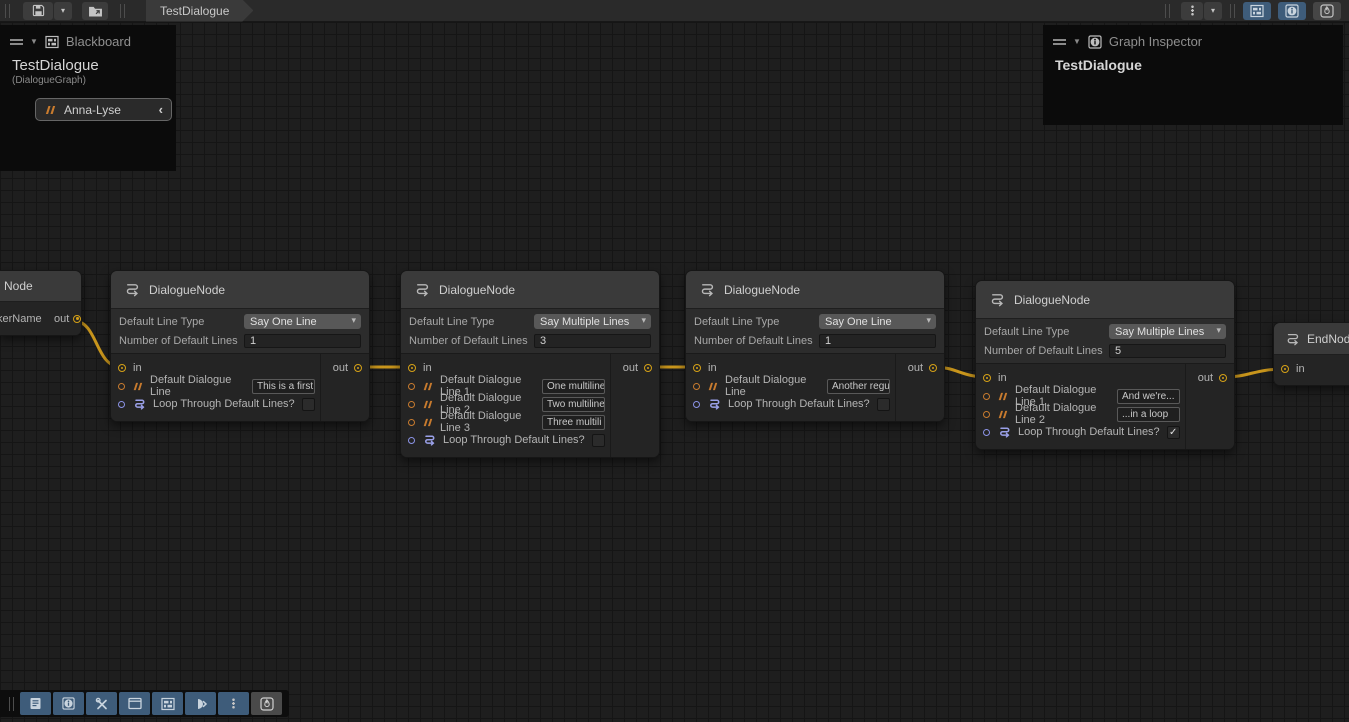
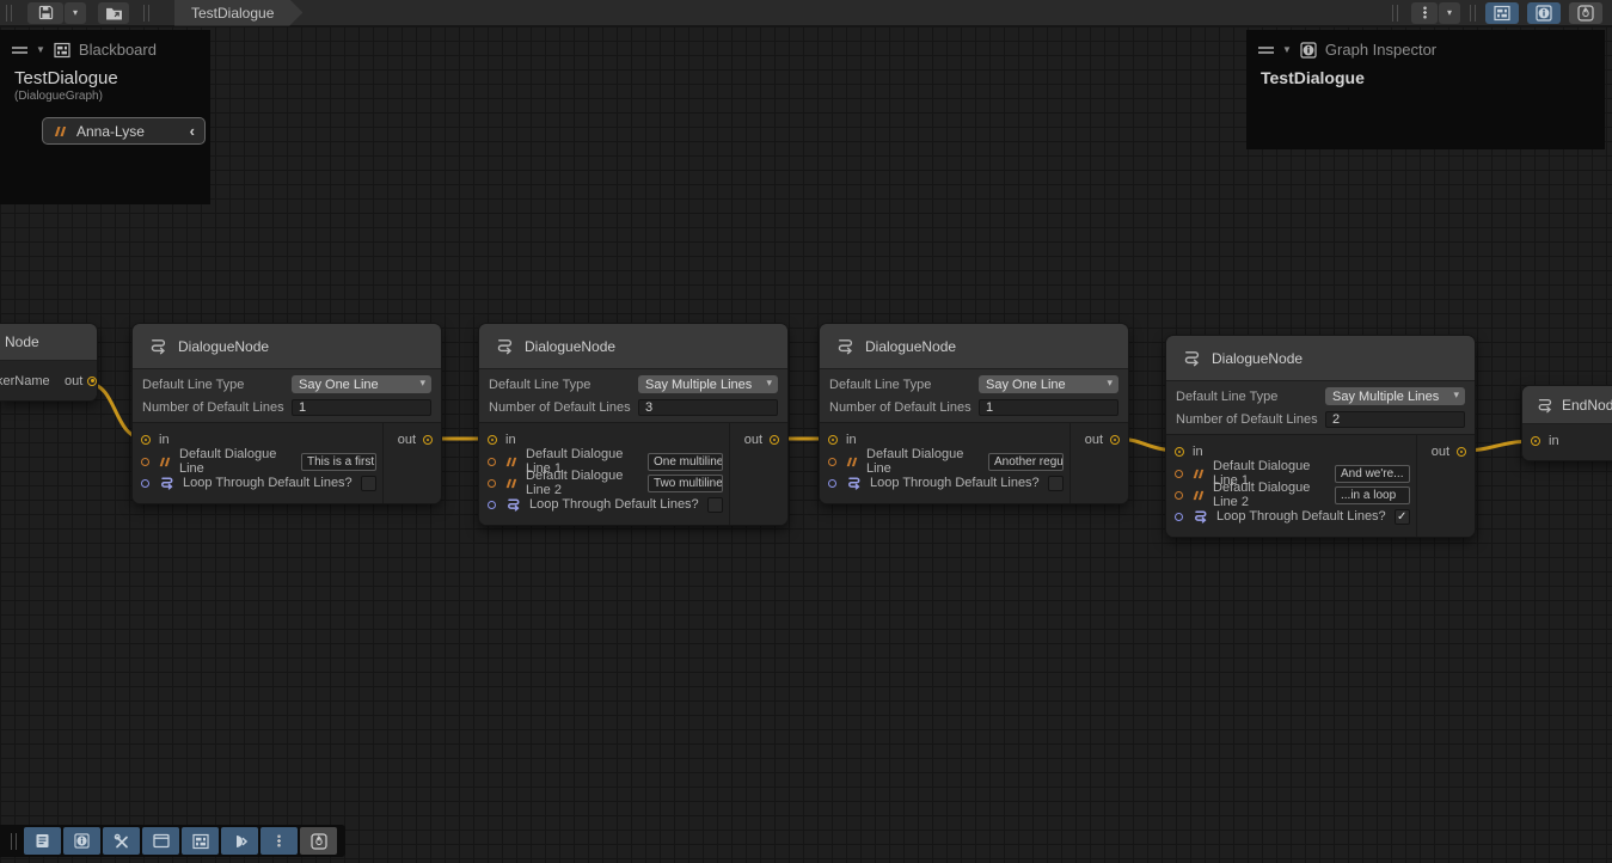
  ▾
  TestDialogue
  ▾
  ▼
  Blackboard
  TestDialogue
  (DialogueGraph)
  Anna-Lyse
  ‹
  ▼
  Graph Inspector
  TestDialogue
  Node
  erName
  out
  DialogueNode
  Default Line Type
  Say One Line
  Number of Default Lines
  1
  out
  in
  Default Dialogue Line
  This is a first
  Loop Through Default Lines?
  DialogueNode
  Default Line Type
  Say Multiple Lines
  Number of Default Lines
  3
  out
  in
  Default Dialogue Line 1
  One multiline
  Default Dialogue Line 2
  Two multiline
- Default Dialogue Line 3
- Three multili
  Loop Through Default Lines?
  DialogueNode
  Default Line Type
  Say One Line
  Number of Default Lines
  1
  out
  in
  Default Dialogue Line
  Another regu
  Loop Through Default Lines?
  DialogueNode
  Default Line Type
  Say Multiple Lines
  Number of Default Lines
- 5
+ 2
  out
  in
  Default Dialogue Line 1
  And we're...
  Default Dialogue Line 2
  ...in a loop
  Loop Through Default Lines?
  EndNod
  in
